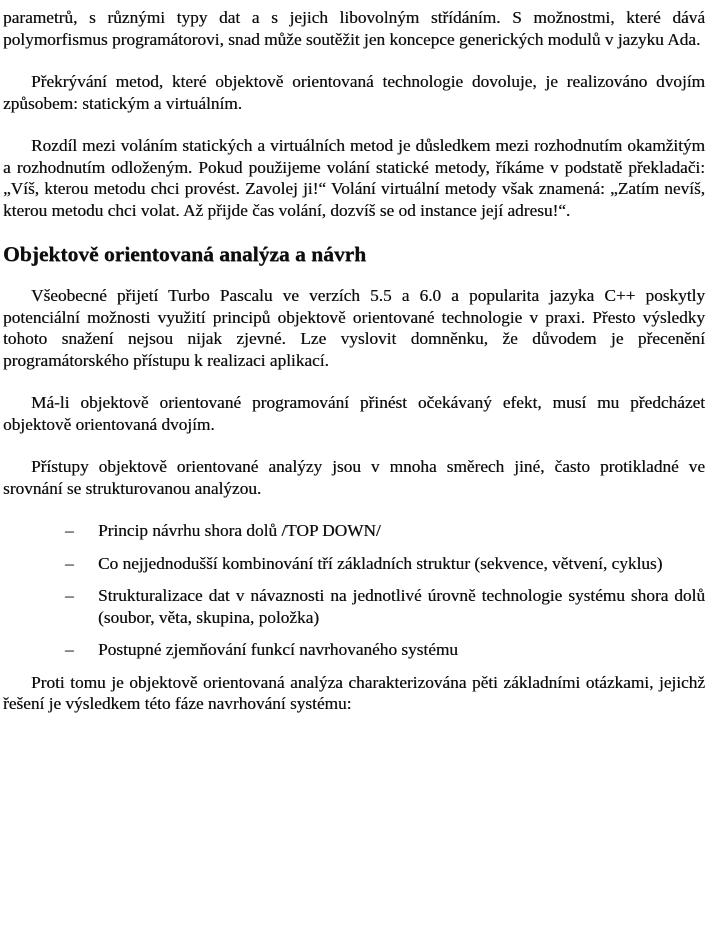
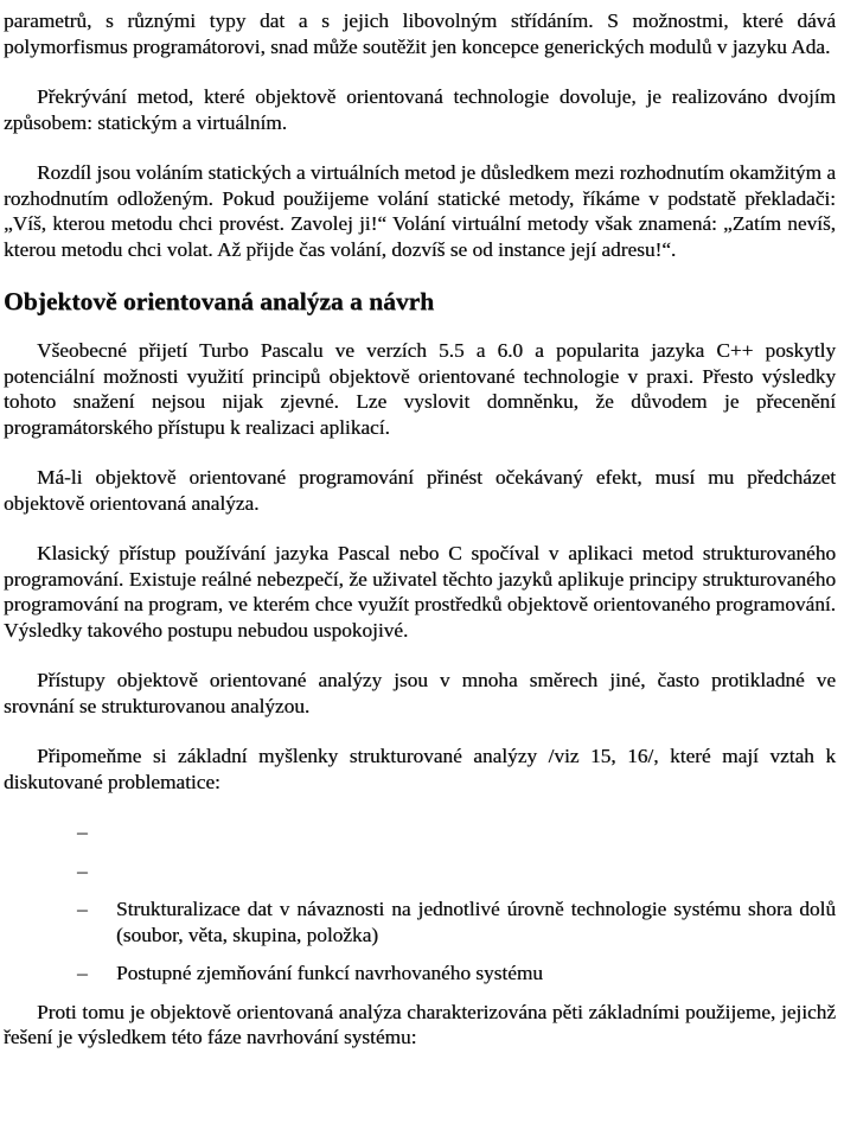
  parametrů, s různými typy dat a s jejich libovolným střídáním. S možnostmi, které dává polymorfismus programátorovi, snad může soutěžit jen koncepce generických modulů v jazyku Ada.
  Překrývání metod, které objektově orientovaná technologie dovoluje, je realizováno dvojím způsobem: statickým a virtuálním.
- Rozdíl mezi voláním statických a virtuálních metod je důsledkem mezi rozhodnutím okamžitým a rozhodnutím odloženým. Pokud použijeme volání statické metody, říkáme v podstatě překladači: „Víš, kterou metodu chci provést. Zavolej ji!“ Volání virtuální metody však znamená: „Zatím nevíš, kterou metodu chci volat. Až přijde čas volání, dozvíš se od instance její adresu!“.
+ Rozdíl jsou voláním statických a virtuálních metod je důsledkem mezi rozhodnutím okamžitým a rozhodnutím odloženým. Pokud použijeme volání statické metody, říkáme v podstatě překladači: „Víš, kterou metodu chci provést. Zavolej ji!“ Volání virtuální metody však znamená: „Zatím nevíš, kterou metodu chci volat. Až přijde čas volání, dozvíš se od instance její adresu!“.
  Objektově orientovaná analýza a návrh
  Všeobecné přijetí Turbo Pascalu ve verzích 5.5 a 6.0 a popularita jazyka C++ poskytly potenciální možnosti využití principů objektově orientované technologie v praxi. Přesto výsledky tohoto snažení nejsou nijak zjevné. Lze vyslovit domněnku, že důvodem je přecenění programátorského přístupu k realizaci aplikací.
- Má-li objektově orientované programování přinést očekávaný efekt, musí mu předcházet objektově orientovaná dvojím.
+ Má-li objektově orientované programování přinést očekávaný efekt, musí mu předcházet objektově orientovaná analýza.
+ Klasický přístup používání jazyka Pascal nebo C spočíval v aplikaci metod strukturovaného programování. Existuje reálné nebezpečí, že uživatel těchto jazyků aplikuje principy strukturovaného programování na program, ve kterém chce využít prostředků objektově orientovaného programování. Výsledky takového postupu nebudou uspokojivé.
  Přístupy objektově orientované analýzy jsou v mnoha směrech jiné, často protikladné ve srovnání se strukturovanou analýzou.
+ Připomeňme si základní myšlenky strukturované analýzy /viz 15, 16/, které mají vztah k diskutované problematice:
  –
- Princip návrhu shora dolů /TOP DOWN/
  –
- Co nejjednodušší kombinování tří základních struktur (sekvence, větvení, cyklus)
  –
  Strukturalizace dat v návaznosti na jednotlivé úrovně technologie systému shora dolů (soubor, věta, skupina, položka)
  –
  Postupné zjemňování funkcí navrhovaného systému
- Proti tomu je objektově orientovaná analýza charakterizována pěti základními otázkami, jejichž řešení je výsledkem této fáze navrhování systému:
+ Proti tomu je objektově orientovaná analýza charakterizována pěti základními použijeme, jejichž řešení je výsledkem této fáze navrhování systému:
